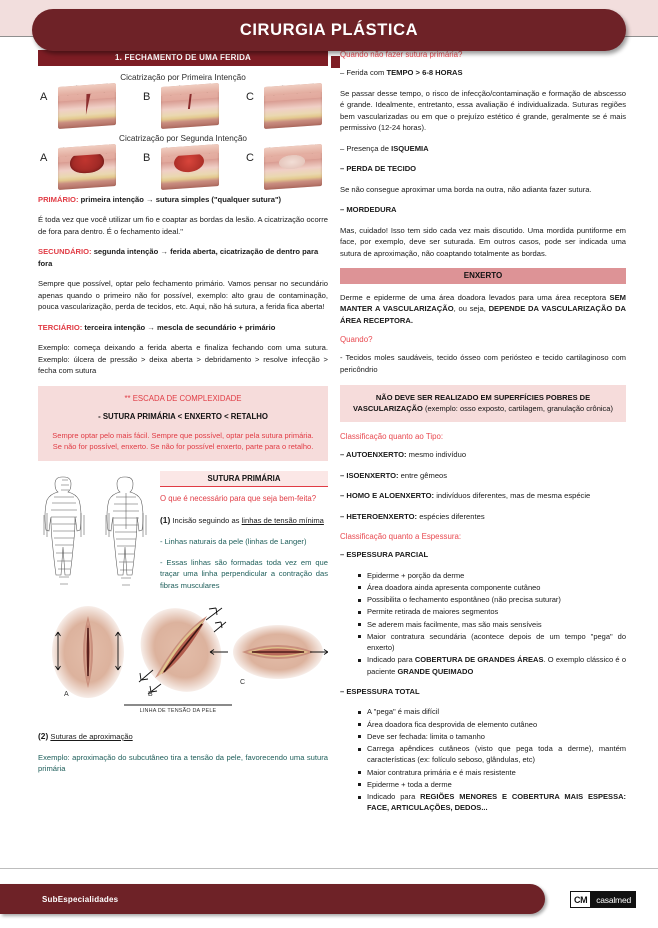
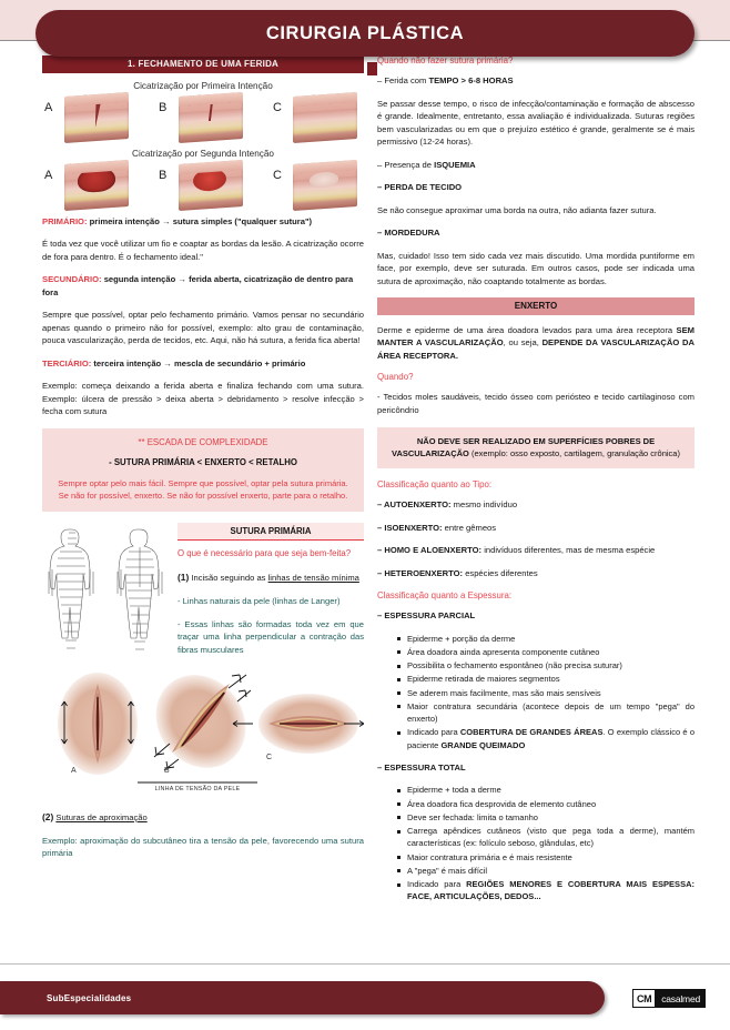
  CIRURGIA PLÁSTICA
  1. FECHAMENTO DE UMA FERIDA
  Cicatrização por Primeira Intenção
  A
  B
  C
  Cicatrização por Segunda Intenção
  A
  B
  C
  PRIMÁRIO: primeira intenção → sutura simples ("qualquer sutura")
  É toda vez que você utilizar um fio e coaptar as bordas da lesão. A cicatrização ocorre de fora para dentro. É o fechamento ideal."
  SECUNDÁRIO: segunda intenção → ferida aberta, cicatrização de dentro para fora
  Sempre que possível, optar pelo fechamento primário. Vamos pensar no secundário apenas quando o primeiro não for possível, exemplo: alto grau de contaminação, pouca vascularização, perda de tecidos, etc. Aqui, não há sutura, a ferida fica aberta!
  TERCIÁRIO: terceira intenção → mescla de secundário + primário
  Exemplo: começa deixando a ferida aberta e finaliza fechando com uma sutura. Exemplo: úlcera de pressão > deixa aberta > debridamento > resolve infecção > fecha com sutura
  ** ESCADA DE COMPLEXIDADE
  - SUTURA PRIMÁRIA < ENXERTO < RETALHO
  Sempre optar pelo mais fácil. Sempre que possível, optar pela sutura primária. Se não for possível, enxerto. Se não for possível enxerto, parte para o retalho.
  SUTURA PRIMÁRIA
  O que é necessário para que seja bem-feita?
  (1) Incisão seguindo as linhas de tensão mínima
  - Linhas naturais da pele (linhas de Langer)
  - Essas linhas são formadas toda vez em que traçar uma linha perpendicular a contração das fibras musculares
  (2) Suturas de aproximação
  Exemplo: aproximação do subcutâneo tira a tensão da pele, favorecendo uma sutura primária
  Quando não fazer sutura primária?
  – Ferida com TEMPO > 6-8 HORAS
  Se passar desse tempo, o risco de infecção/contaminação e formação de abscesso é grande. Idealmente, entretanto, essa avaliação é individualizada. Suturas regiões bem vascularizadas ou em que o prejuízo estético é grande, geralmente se é mais permissivo (12-24 horas).
  – Presença de ISQUEMIA
  – PERDA DE TECIDO
  Se não consegue aproximar uma borda na outra, não adianta fazer sutura.
  – MORDEDURA
  Mas, cuidado! Isso tem sido cada vez mais discutido. Uma mordida puntiforme em face, por exemplo, deve ser suturada. Em outros casos, pode ser indicada uma sutura de aproximação, não coaptando totalmente as bordas.
  ENXERTO
  Derme e epiderme de uma área doadora levados para uma área receptora SEM MANTER A VASCULARIZAÇÃO, ou seja, DEPENDE DA VASCULARIZAÇÃO DA ÁREA RECEPTORA.
  Quando?
  - Tecidos moles saudáveis, tecido ósseo com periósteo e tecido cartilaginoso com pericôndrio
  NÃO DEVE SER REALIZADO EM SUPERFÍCIES POBRES DE VASCULARIZAÇÃO (exemplo: osso exposto, cartilagem, granulação crônica)
  Classificação quanto ao Tipo:
  – AUTOENXERTO: mesmo indivíduo
  – ISOENXERTO: entre gêmeos
  – HOMO E ALOENXERTO: indivíduos diferentes, mas de mesma espécie
  – HETEROENXERTO: espécies diferentes
  Classificação quanto a Espessura:
  – ESPESSURA PARCIAL
  Epiderme + porção da derme
  Área doadora ainda apresenta componente cutâneo
  Possibilita o fechamento espontâneo (não precisa suturar)
- Permite retirada de maiores segmentos
+ Epiderme retirada de maiores segmentos
  Se aderem mais facilmente, mas são mais sensíveis
  Maior contratura secundária (acontece depois de um tempo "pega" do enxerto)
  Indicado para COBERTURA DE GRANDES ÁREAS. O exemplo clássico é o paciente GRANDE QUEIMADO
  – ESPESSURA TOTAL
- A "pega" é mais difícil
+ Epiderme + toda a derme
  Área doadora fica desprovida de elemento cutâneo
  Deve ser fechada: limita o tamanho
  Carrega apêndices cutâneos (visto que pega toda a derme), mantém características (ex: folículo seboso, glândulas, etc)
  Maior contratura primária e é mais resistente
- Epiderme + toda a derme
+ A "pega" é mais difícil
  Indicado para REGIÕES MENORES E COBERTURA MAIS ESPESSA: FACE, ARTICULAÇÕES, DEDOS...
  SubEspecialidades
  CM
  casalmed
